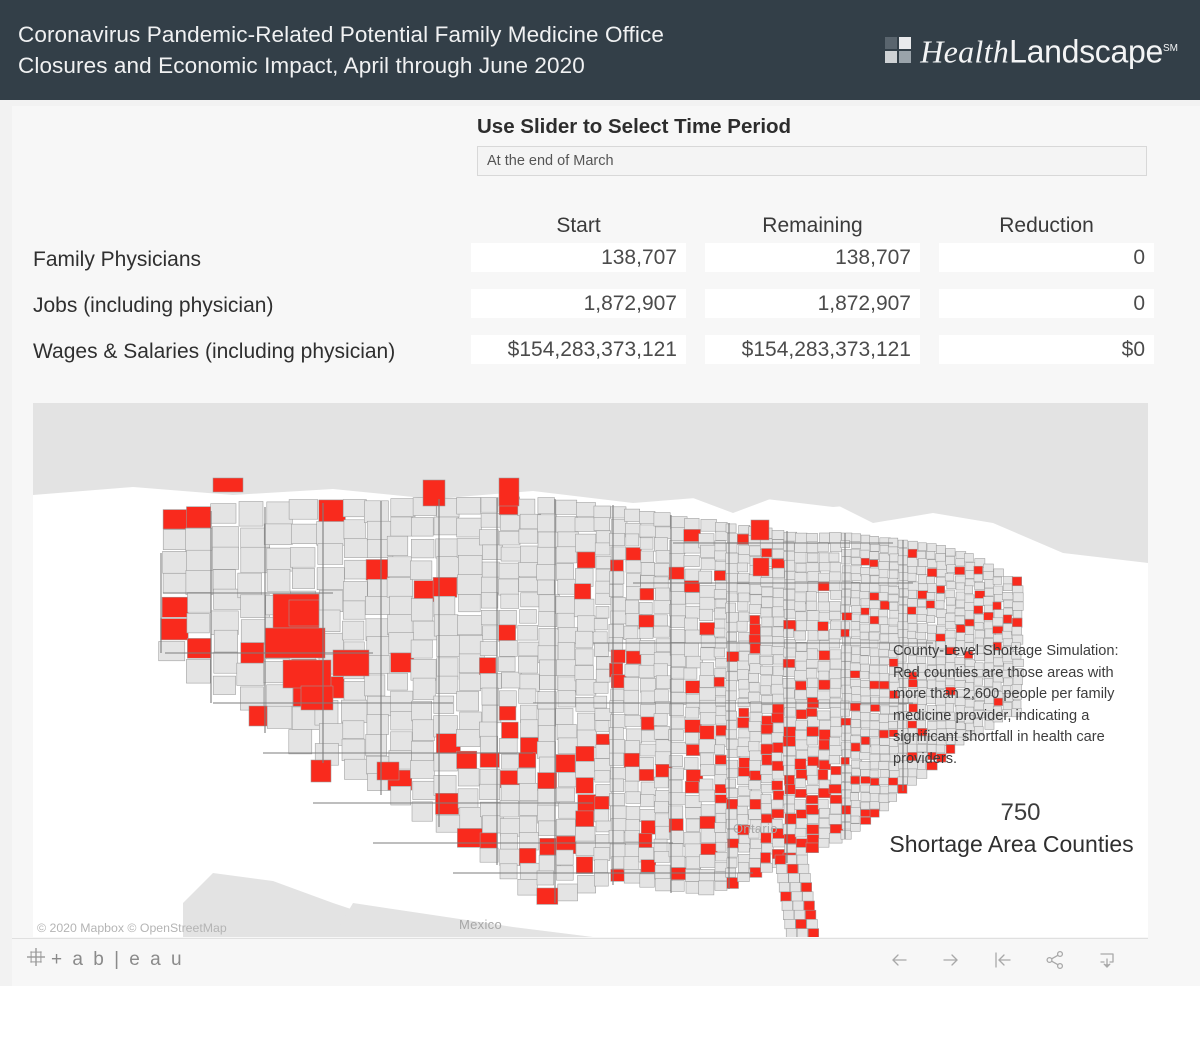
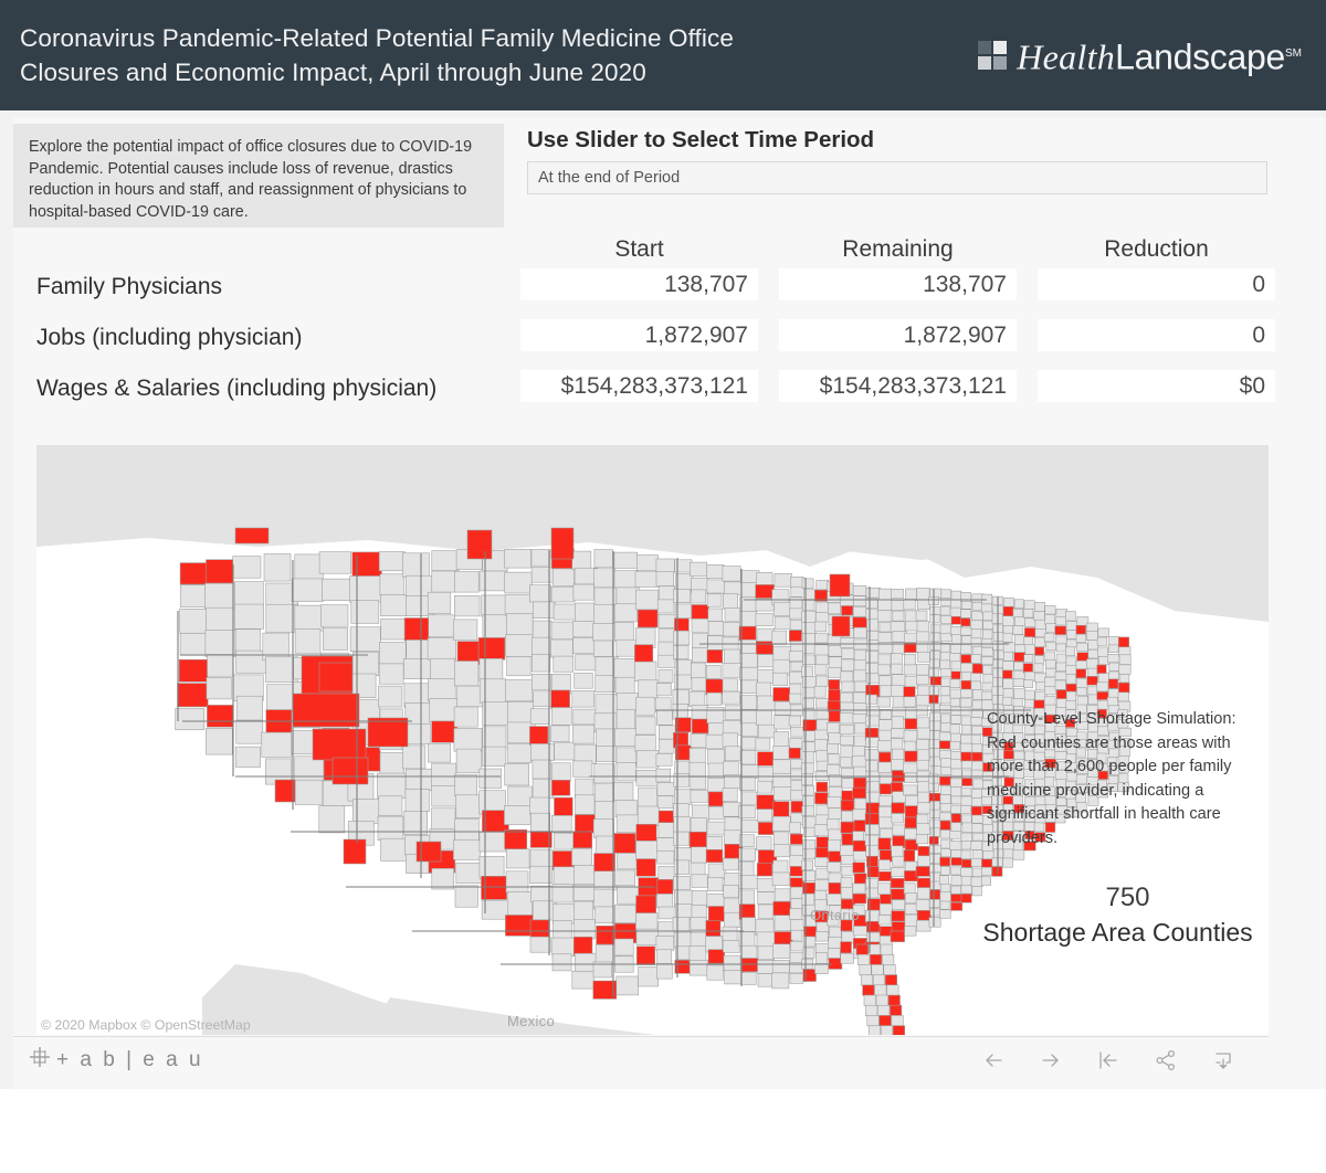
  Coronavirus Pandemic-Related Potential Family Medicine Office
  Closures and Economic Impact, April through June 2020
  HealthLandscapeSM
+ Explore the potential impact of office closures due to COVID-19 Pandemic. Potential causes include loss of revenue, drastics reduction in hours and staff, and reassignment of physicians to hospital-based COVID-19 care.
  Family Physicians
  Jobs (including physician)
  Wages & Salaries (including physician)
  Use Slider to Select Time Period
- At the end of March
+ At the end of Period
  Start
  Remaining
  Reduction
  138,707
  138,707
  0
  1,872,907
  1,872,907
  0
  $154,283,373,121
  $154,283,373,121
  $0
  Ontario
  Mexico
  County-Level Shortage Simulation: Red counties are those areas with more than 2,600 people per family medicine provider, indicating a significant shortfall in health care providers.
  750
  Shortage Area Counties
  © 2020 Mapbox © OpenStreetMap
  + a b | e a u
